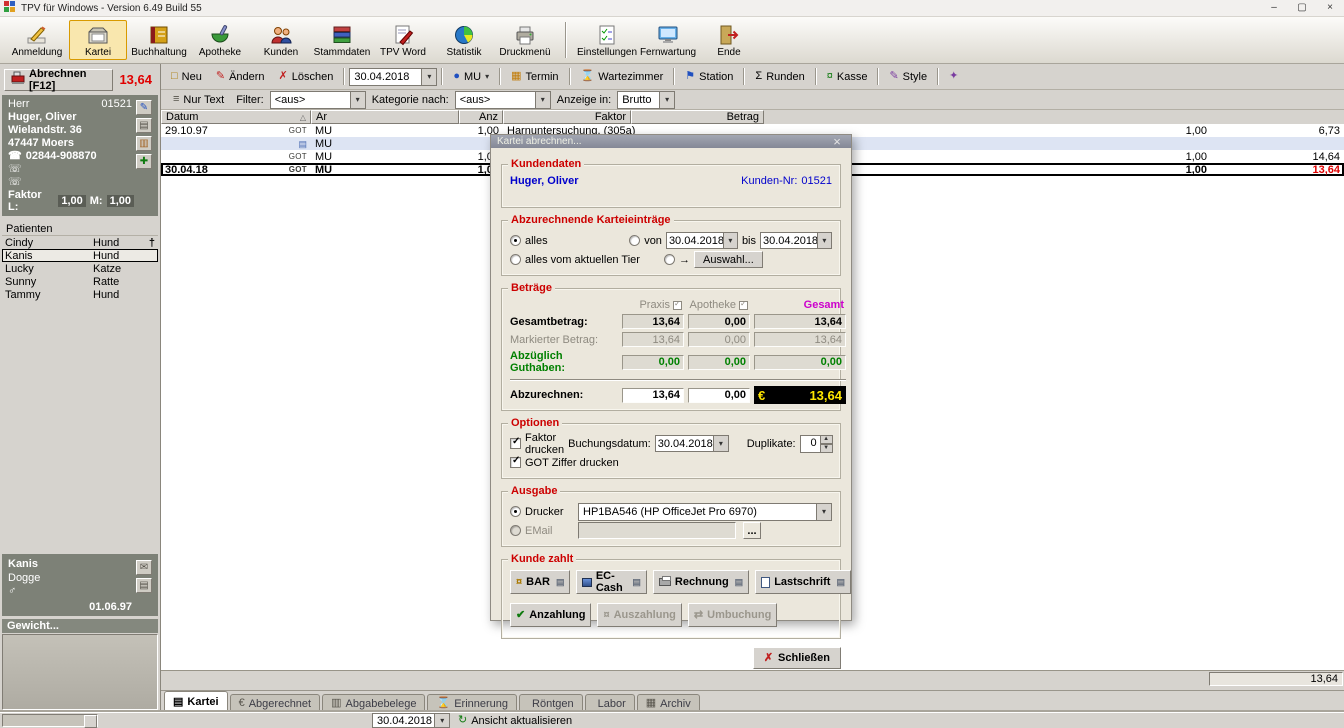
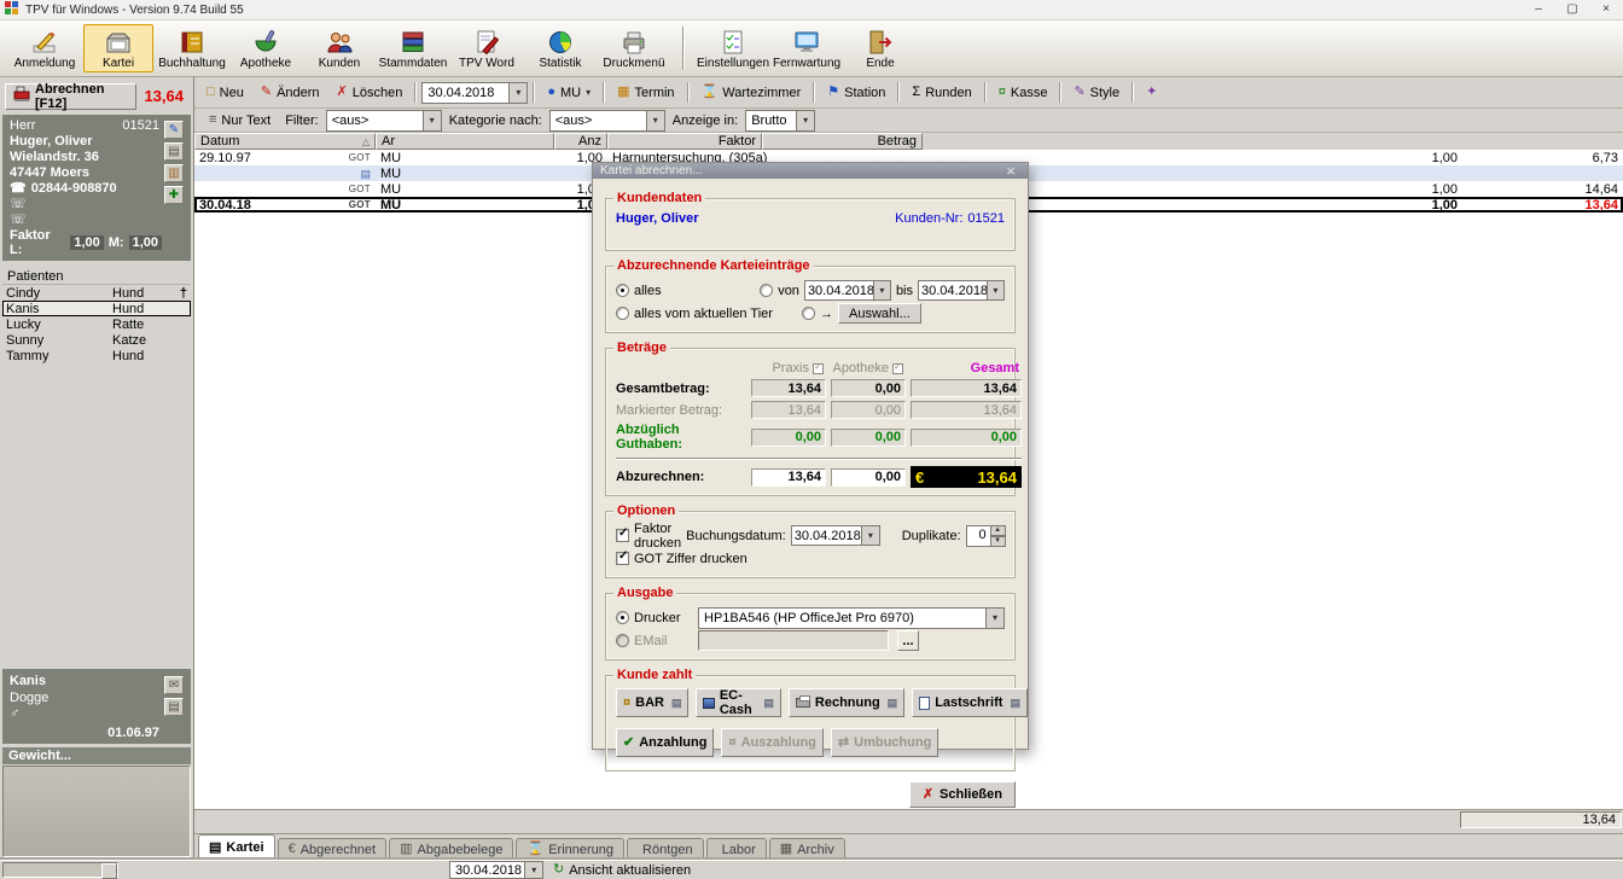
- TPV für Windows - Version 6.49 Build 55
+ TPV für Windows - Version 9.74 Build 55
  –
  ▢
  ×
  Anmeldung
  Kartei
  Buchhaltung
  Apotheke
  Kunden
  Stammdaten
  TPV Word
  Statistik
  Druckmenü
  Einstellungen
  Fernwartung
  Ende
  Abrechnen [F12]
  13,64
  Herr
  01521
  Huger, Oliver
  Wielandstr. 36
  47447 Moers
  ☎
  02844-908870
  ☏
  ☏
  Faktor L:
  1,00
  M:
  1,00
  ✎
  ▤
  ▥
  ✚
  Patienten
  Cindy
  Hund
  †
  Kanis
  Hund
  Lucky
- Katze
+ Ratte
  Sunny
- Ratte
+ Katze
  Tammy
  Hund
  Kanis
  Dogge
  ♂
  01.06.97
  ✉
  ▤
  Gewicht...
  □
  Neu
  ✎
  Ändern
  ✗
  Löschen
  30.04.2018
  ▾
  ●
  MU
  ▾
  ▦
  Termin
  ⌛
  Wartezimmer
  ⚑
  Station
  Σ
  Runden
  ¤
  Kasse
  ✎
  Style
  ✦
  ≡
  Nur Text
  Filter:
  <aus>
  ▾
  Kategorie nach:
  <aus>
  ▾
  Anzeige in:
  Brutto
  ▾
  Datum
  △
  Ar
  Anz
  Faktor
  Betrag
  29.10.97
  GOT
  MU
  1,00
  Harnuntersuchung. (305a)
  1,00
  6,73
  ▤
  MU
  GOT
  MU
  1,00
  14,64
  30.04.18
  GOT
  MU
  1,00
  13,64
  13,64
  ▤
  Kartei
  €
  Abgerechnet
  ▥
  Abgabebelege
  ⌛
  Erinnerung
  Röntgen
  Labor
  ▦
  Archiv
  30.04.2018
  ▾
  ↻
  Ansicht aktualisieren
  Kartei abrechnen...
  ×
  Kundendaten
  Huger, Oliver
  Kunden-Nr:
  01521
  Abzurechnende Karteieinträge
  alles
  von
  30.04.2018
  ▾
  bis
  30.04.2018
  ▾
  alles vom aktuellen Tier
  →
  Auswahl...
  Beträge
  Praxis
  Apotheke
  Gesamt
  Gesamtbetrag:
  13,64
  0,00
  13,64
  Markierter Betrag:
  13,64
  0,00
  13,64
  Abzüglich Guthaben:
  0,00
  0,00
  0,00
  Abzurechnen:
  13,64
  0,00
  €
  13,64
  Optionen
  Faktor drucken
  Buchungsdatum:
  30.04.2018
  ▾
  Duplikate:
  0
  GOT Ziffer drucken
  Ausgabe
  Drucker
  HP1BA546 (HP OfficeJet Pro 6970)
  ▾
  EMail
  ...
  Kunde zahlt
  ¤
  BAR
  ▤
  EC-Cash
  ▤
  Rechnung
  ▤
  Lastschrift
  ▤
  ✔
  Anzahlung
  ¤
  Auszahlung
  ⇄
  Umbuchung
  ✗
  Schließen
